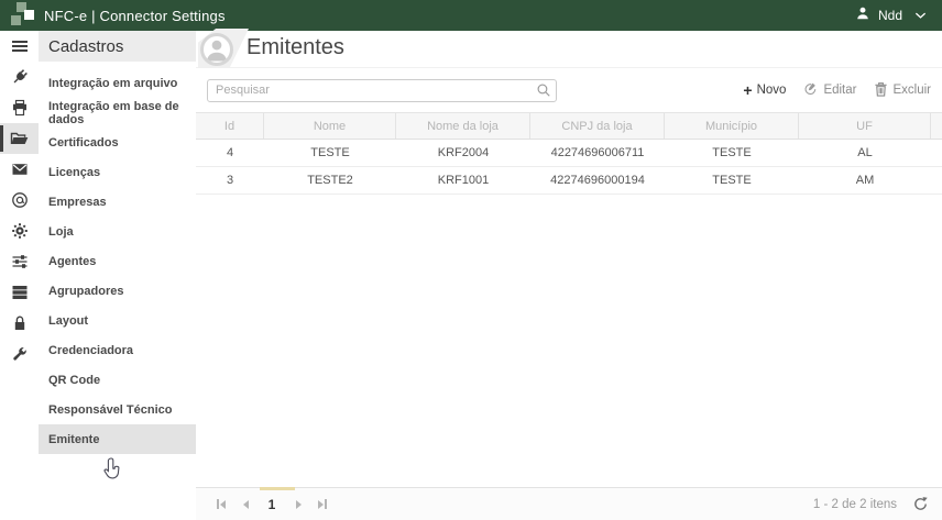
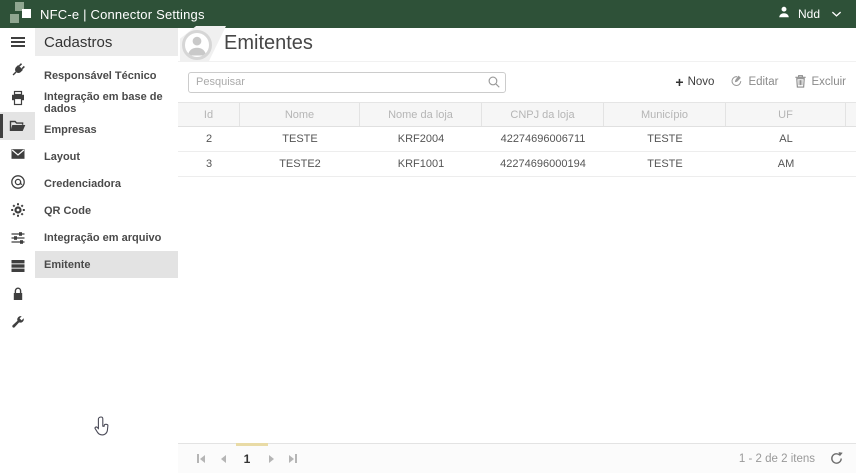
  NFC-e | Connector Settings
  Ndd
  Cadastros
- Integração em arquivo
+ Responsável Técnico
  Integração em base de dados
- Certificados
- Licenças
  Empresas
- Loja
- Agentes
- Agrupadores
  Layout
  Credenciadora
  QR Code
- Responsável Técnico
+ Integração em arquivo
  Emitente
  Emitentes
  Pesquisar
  +
  Novo
  Editar
  Excluir
  Id
  Nome
  Nome da loja
  CNPJ da loja
  Município
  UF
- 4
+ 2
  TESTE
  KRF2004
  42274696006711
  TESTE
  AL
  3
  TESTE2
  KRF1001
  42274696000194
  TESTE
  AM
  1
  1 - 2 de 2 itens
